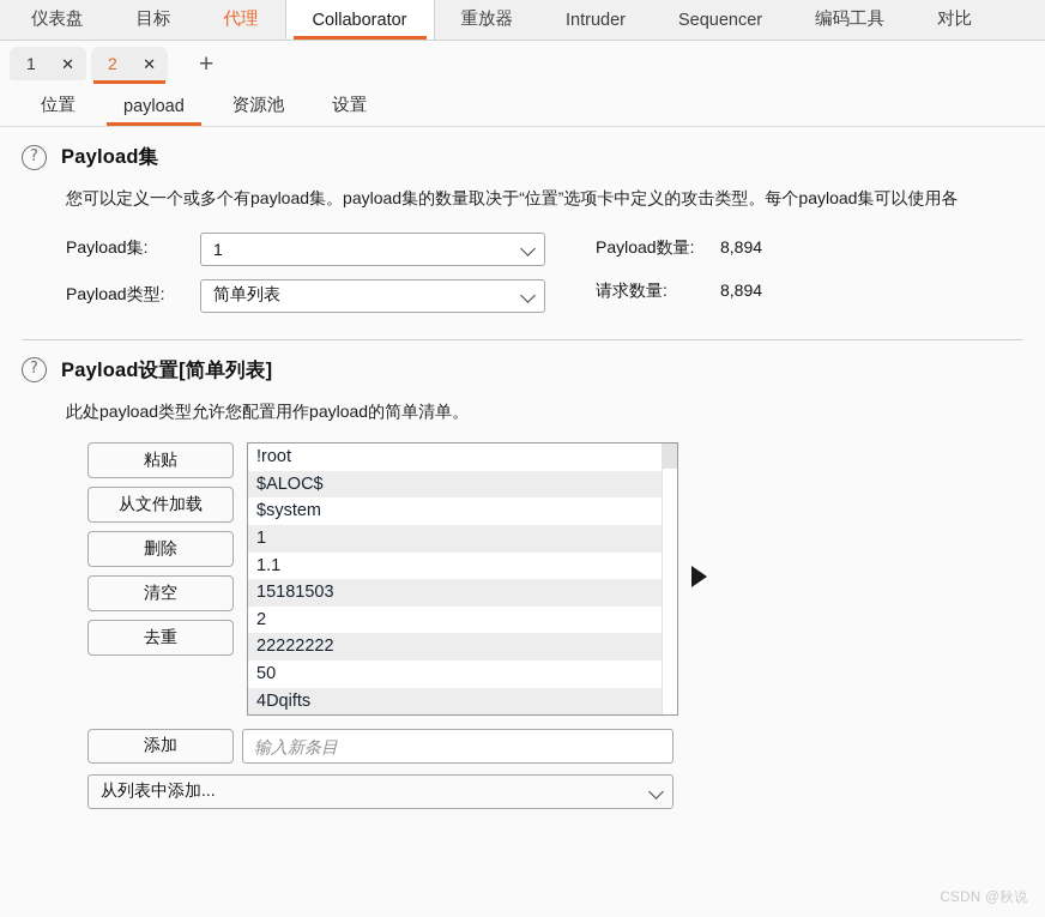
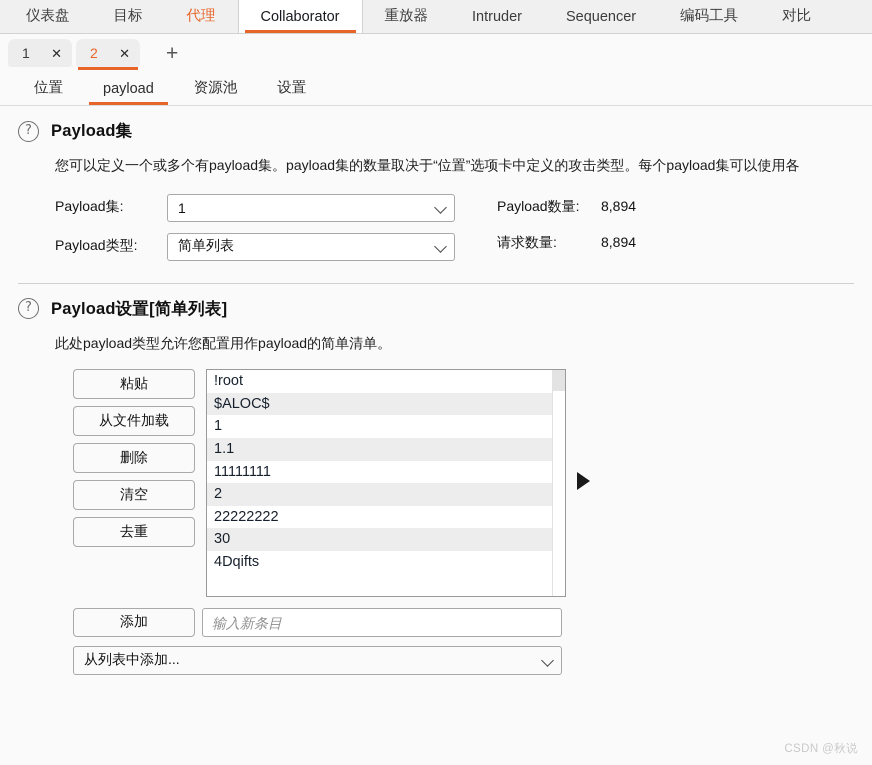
  仪表盘
  目标
  代理
  Collaborator
  重放器
  Intruder
  Sequencer
  编码工具
  对比
  1
  ✕
  2
  ✕
  +
  位置
  payload
  资源池
  设置
  ?
  Payload集
  您可以定义一个或多个有payload集。payload集的数量取决于“位置”选项卡中定义的攻击类型。每个payload集可以使用各
  Payload集:
  1
  Payload类型:
  简单列表
  Payload数量:
  8,894
  请求数量:
  8,894
  ?
  Payload设置[简单列表]
  此处payload类型允许您配置用作payload的简单清单。
  粘贴
  从文件加载
  删除
  清空
  去重
  !root
  $ALOC$
- $system
  1
  1.1
- 15181503
+ 11111111
  2
  22222222
- 50
+ 30
  4Dqifts
  添加
  输入新条目
  从列表中添加...
  CSDN @秋说
